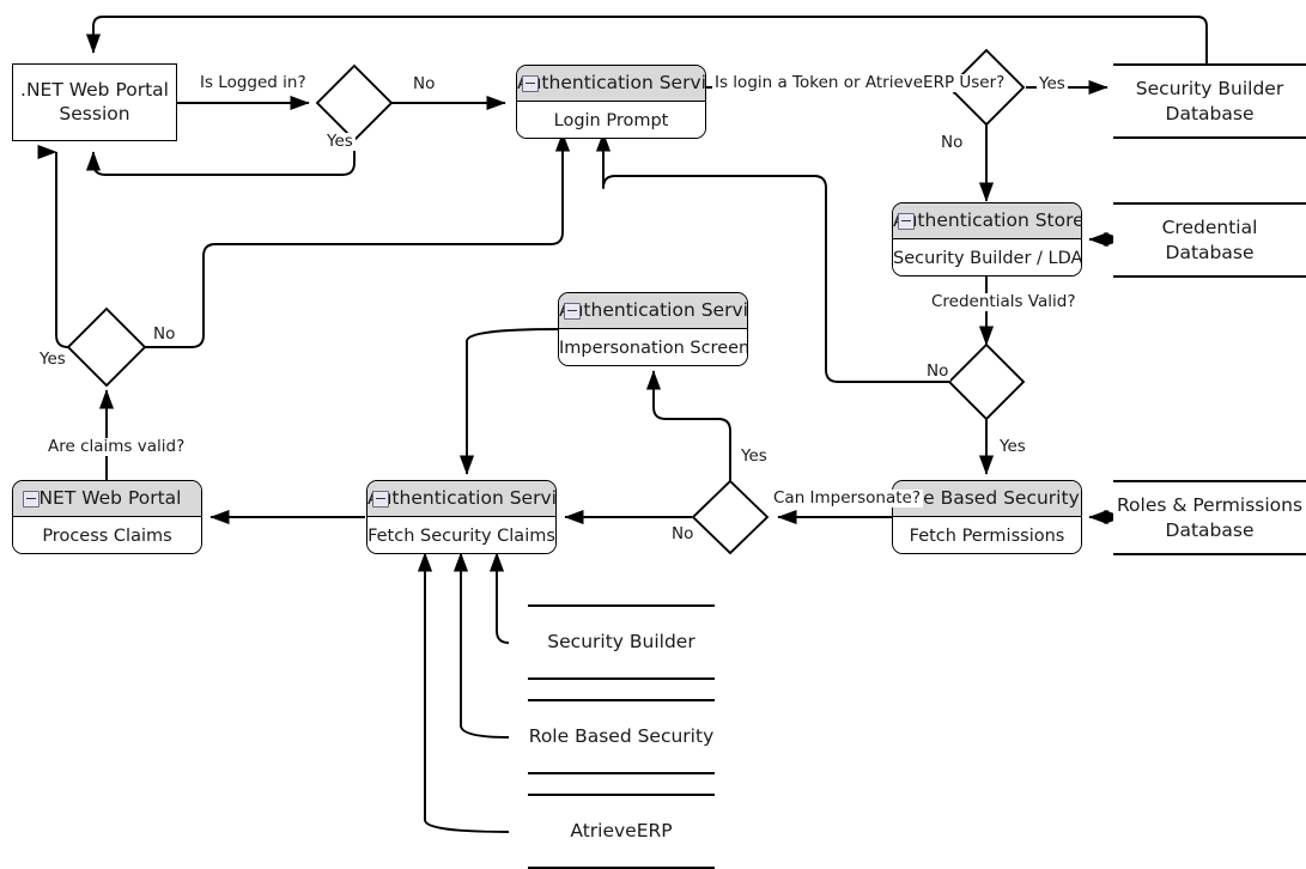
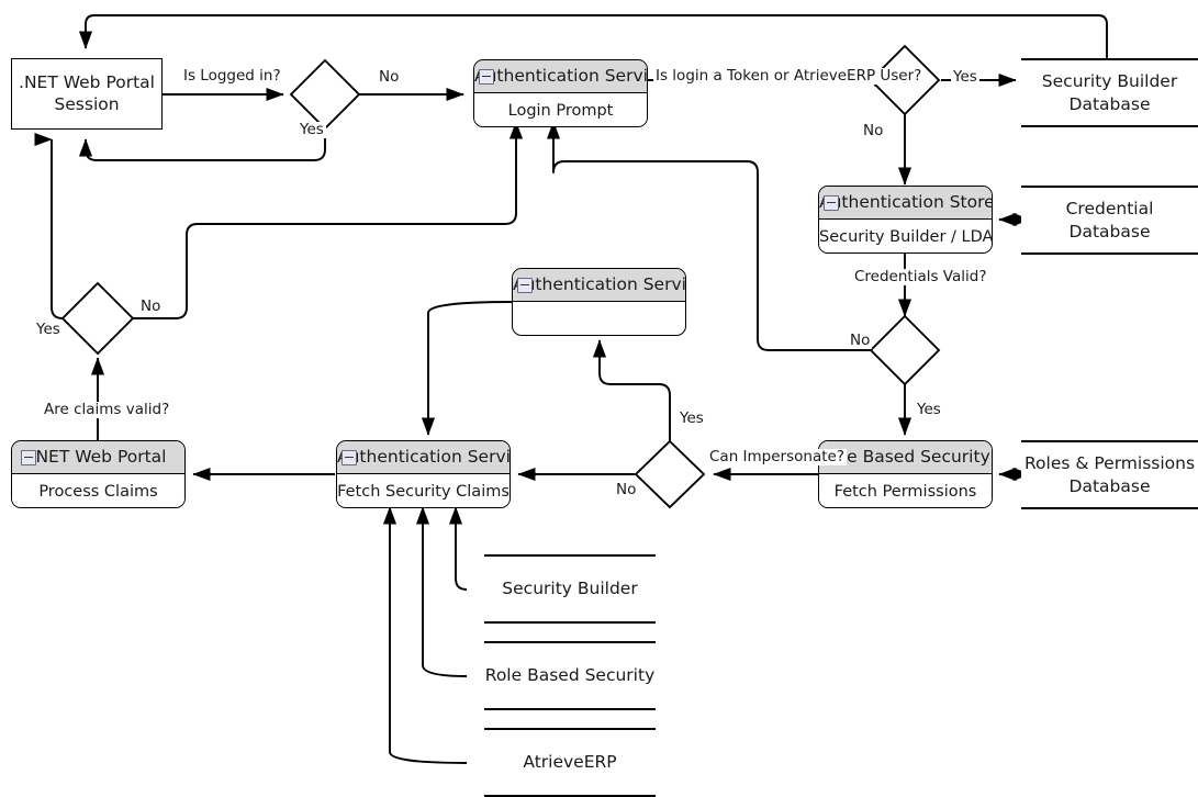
  .NET Web Portal
  Session
  thentication Servi
  Login Prompt
  thentication Store
  Security Builder / LDA
  thentication Servi
- Impersonation Screen
  thentication Servi
  Fetch Security Claims
  e Based Security
  Fetch Permissions
  NET Web Portal
  Process Claims
  Security Builder
  Database
  Credential
  Database
  Roles & Permissions
  Database
  Security Builder
  Role Based Security
  AtrieveERP
  Is Logged in?
  No
  Yes
  Is login a Token or AtrieveERP User?
  Yes
  No
  Credentials Valid?
  No
  Yes
  Can Impersonate?
  Yes
  No
  Are claims valid?
  Yes
  No
